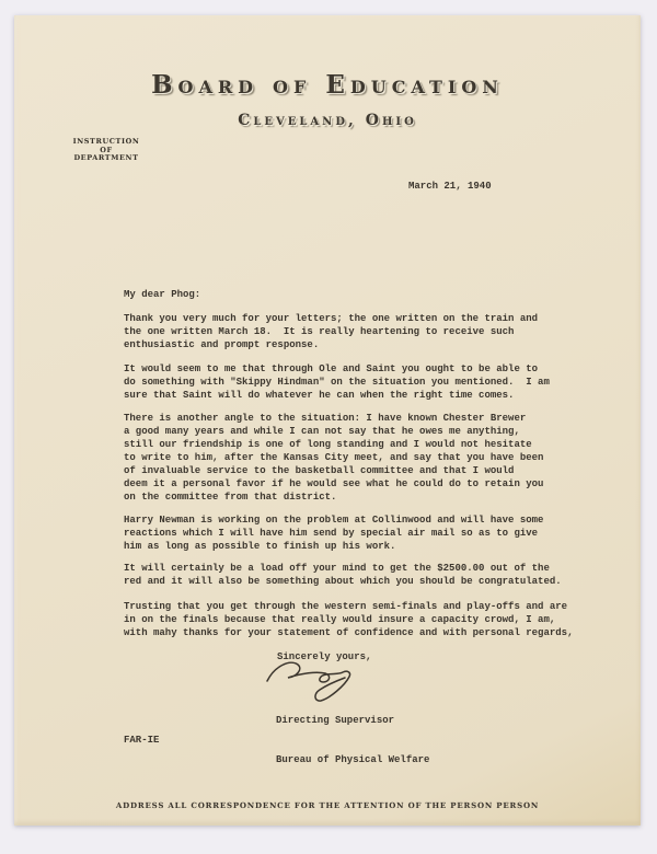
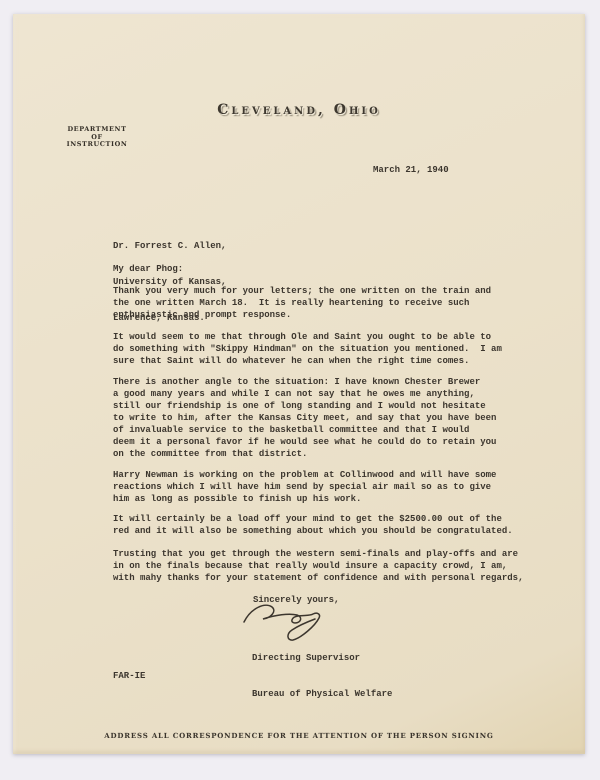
- Board of Education
  Cleveland, Ohio
- INSTRUCTION
+ DEPARTMENT
  OF
- DEPARTMENT
+ INSTRUCTION
  March 21, 1940
+ Dr. Forrest C. Allen,
+ University of Kansas,
+ Lawrence, Kansas.
  My dear Phog:
  Thank you very much for your letters; the one written on the train and
  the one written March 18. It is really heartening to receive such
  enthusiastic and prompt response.
  It would seem to me that through Ole and Saint you ought to be able to
  do something with "Skippy Hindman" on the situation you mentioned. I am
  sure that Saint will do whatever he can when the right time comes.
  There is another angle to the situation: I have known Chester Brewer
  a good many years and while I can not say that he owes me anything,
  still our friendship is one of long standing and I would not hesitate
  to write to him, after the Kansas City meet, and say that you have been
  of invaluable service to the basketball committee and that I would
  deem it a personal favor if he would see what he could do to retain you
  on the committee from that district.
  Harry Newman is working on the problem at Collinwood and will have some
  reactions which I will have him send by special air mail so as to give
  him as long as possible to finish up his work.
  It will certainly be a load off your mind to get the $2500.00 out of the
  red and it will also be something about which you should be congratulated.
  Trusting that you get through the western semi-finals and play-offs and are
  in on the finals because that really would insure a capacity crowd, I am,
  with mahy thanks for your statement of confidence and with personal regards,
  Sincerely yours,
  Directing Supervisor
  Bureau of Physical Welfare
  FAR-IE
- ADDRESS ALL CORRESPONDENCE FOR THE ATTENTION OF THE PERSON PERSON
+ ADDRESS ALL CORRESPONDENCE FOR THE ATTENTION OF THE PERSON SIGNING
